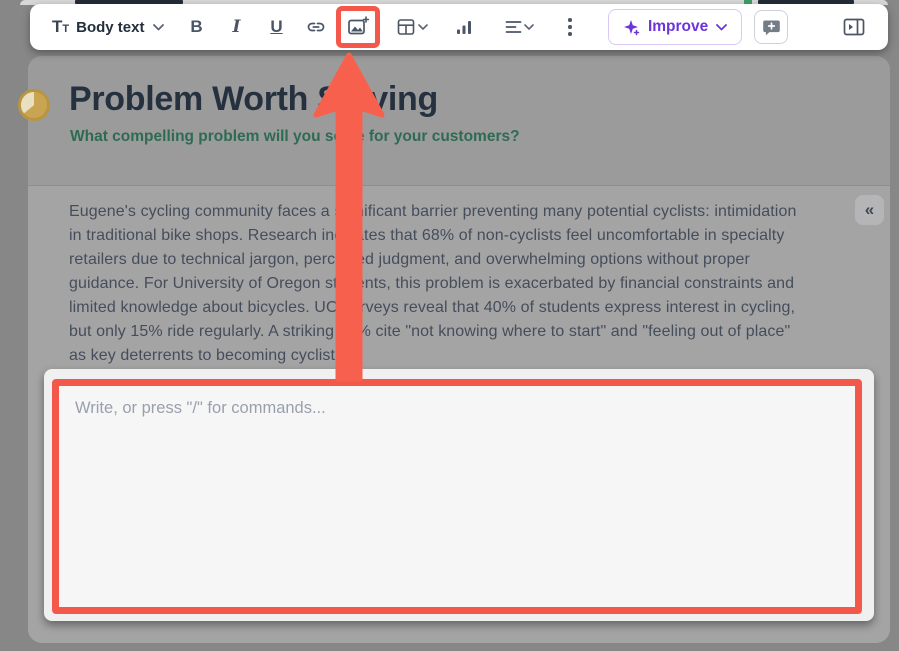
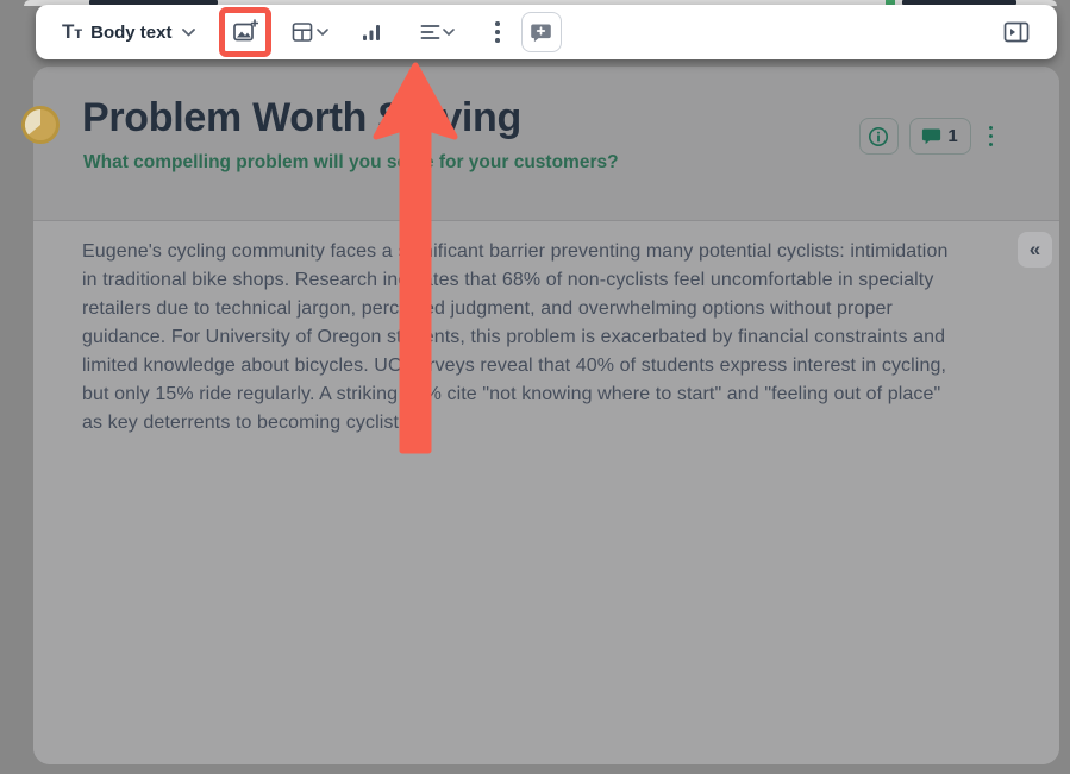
  TT
  Body text
- B
- I
- U
- Improve
  Problem Worthving
  What compelling problem will you s for your customers?
+ 1
  Eugene's cycling community faces aificant barrier preventing many potential cyclists: intimidation
  in traditional bike shops. Research intes that 68% of non-cyclists feel uncomfortable in specialty
  retailers due to technical jargon, percd judgment, and overwhelming options without proper
  guidance. For University of Oregon stnts, this problem is exacerbated by financial constraints and
  limited knowledge about bicycles. UOrveys reveal that 40% of students express interest in cycling,
  but only 15% ride regularly. A striking% cite "not knowing where to start" and "feeling out of place"
  as key deterrents to becoming cyclist
  «
- Write, or press "/" for commands...
